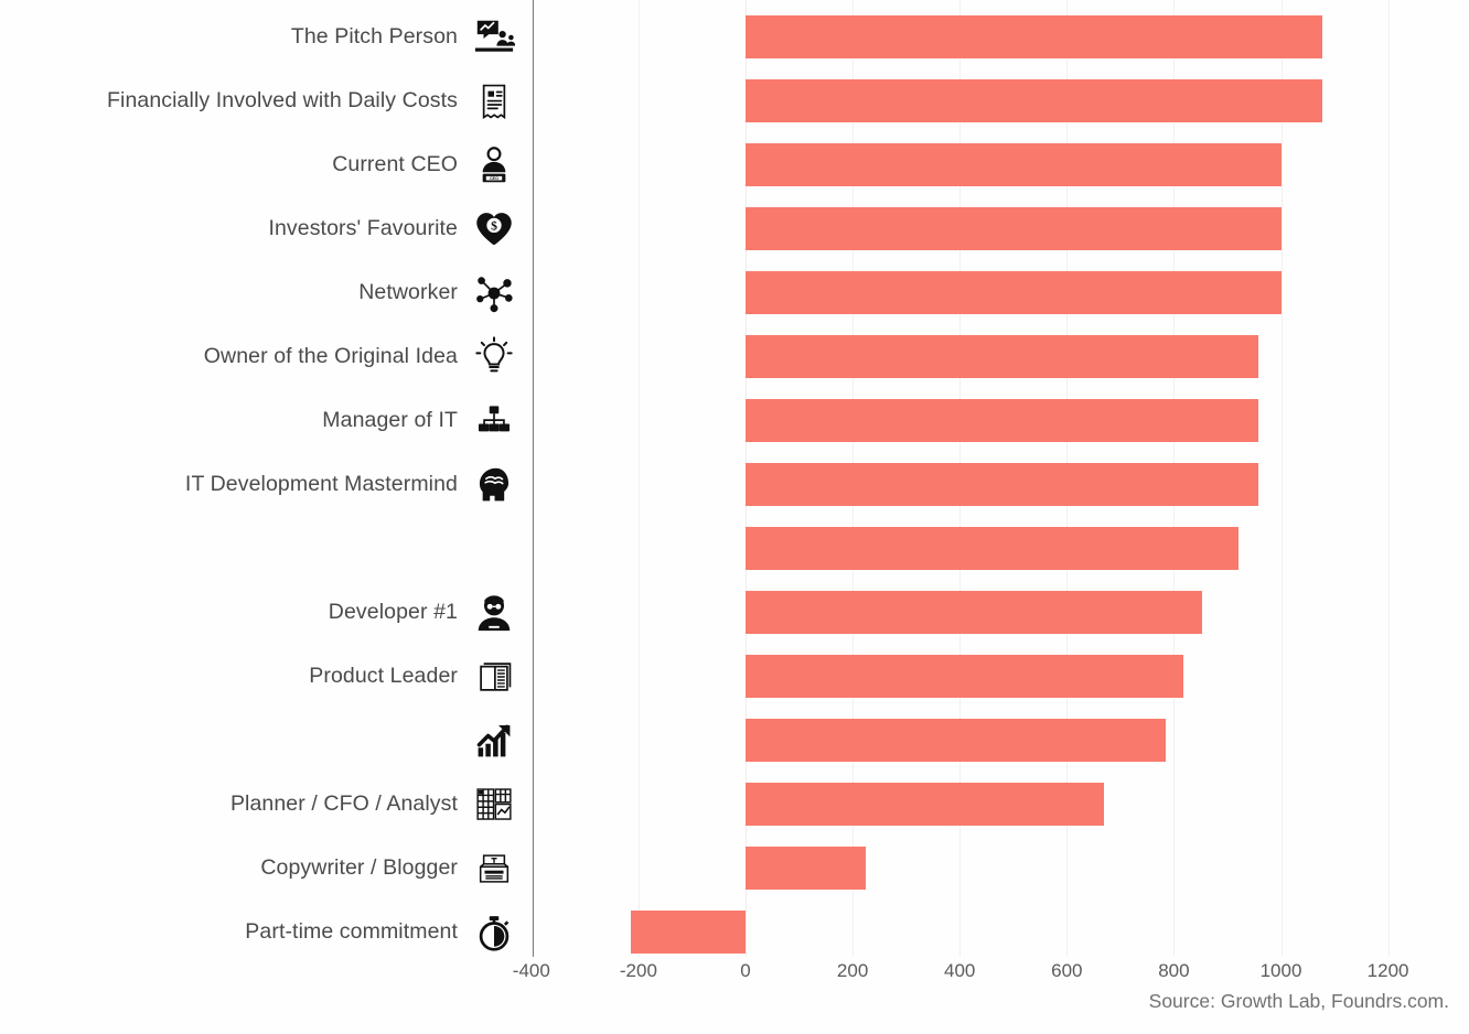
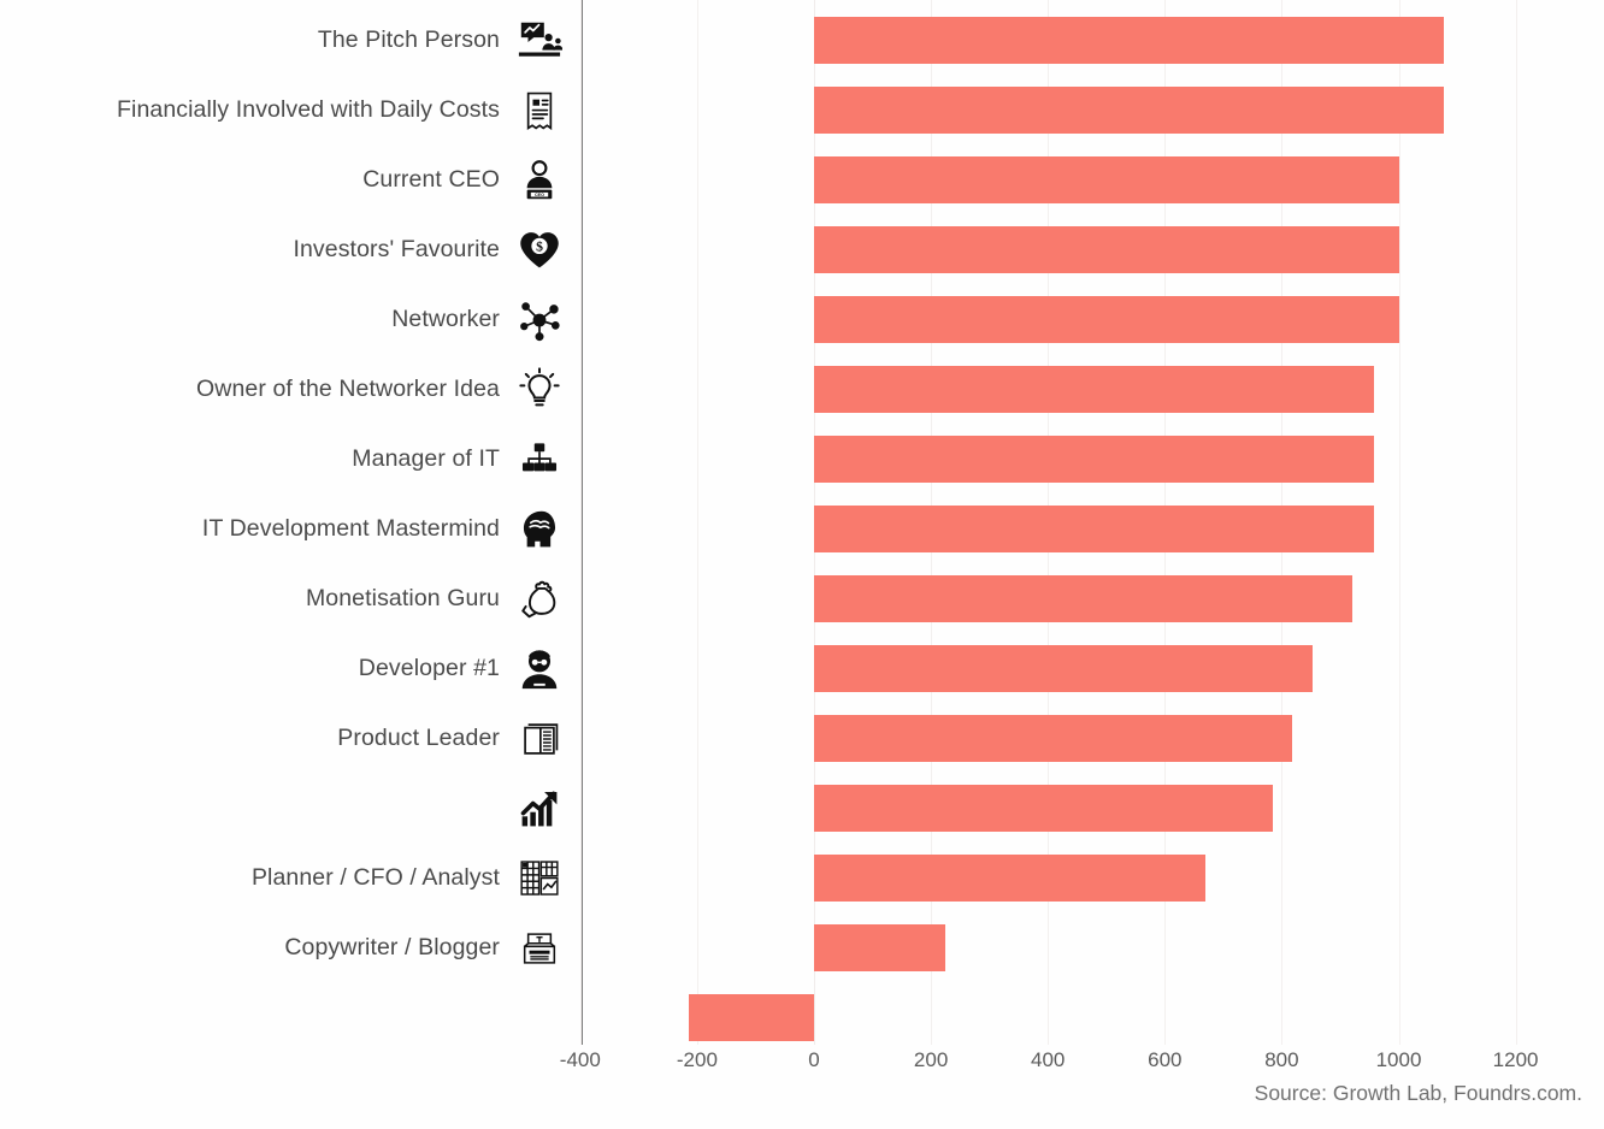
  The Pitch Person
  Financially Involved with Daily Costs
  Current CEO
  Investors' Favourite
  $
  Networker
- Owner of the Original Idea
+ Owner of the Networker Idea
  Manager of IT
  IT Development Mastermind
+ Monetisation Guru
  Developer #1
  Product Leader
  Planner / CFO / Analyst
  Copywriter / Blogger
- Part-time commitment
  -400
  -200
  0
  200
  400
  600
  800
  1000
  1200
  Source: Growth Lab, Foundrs.com.
